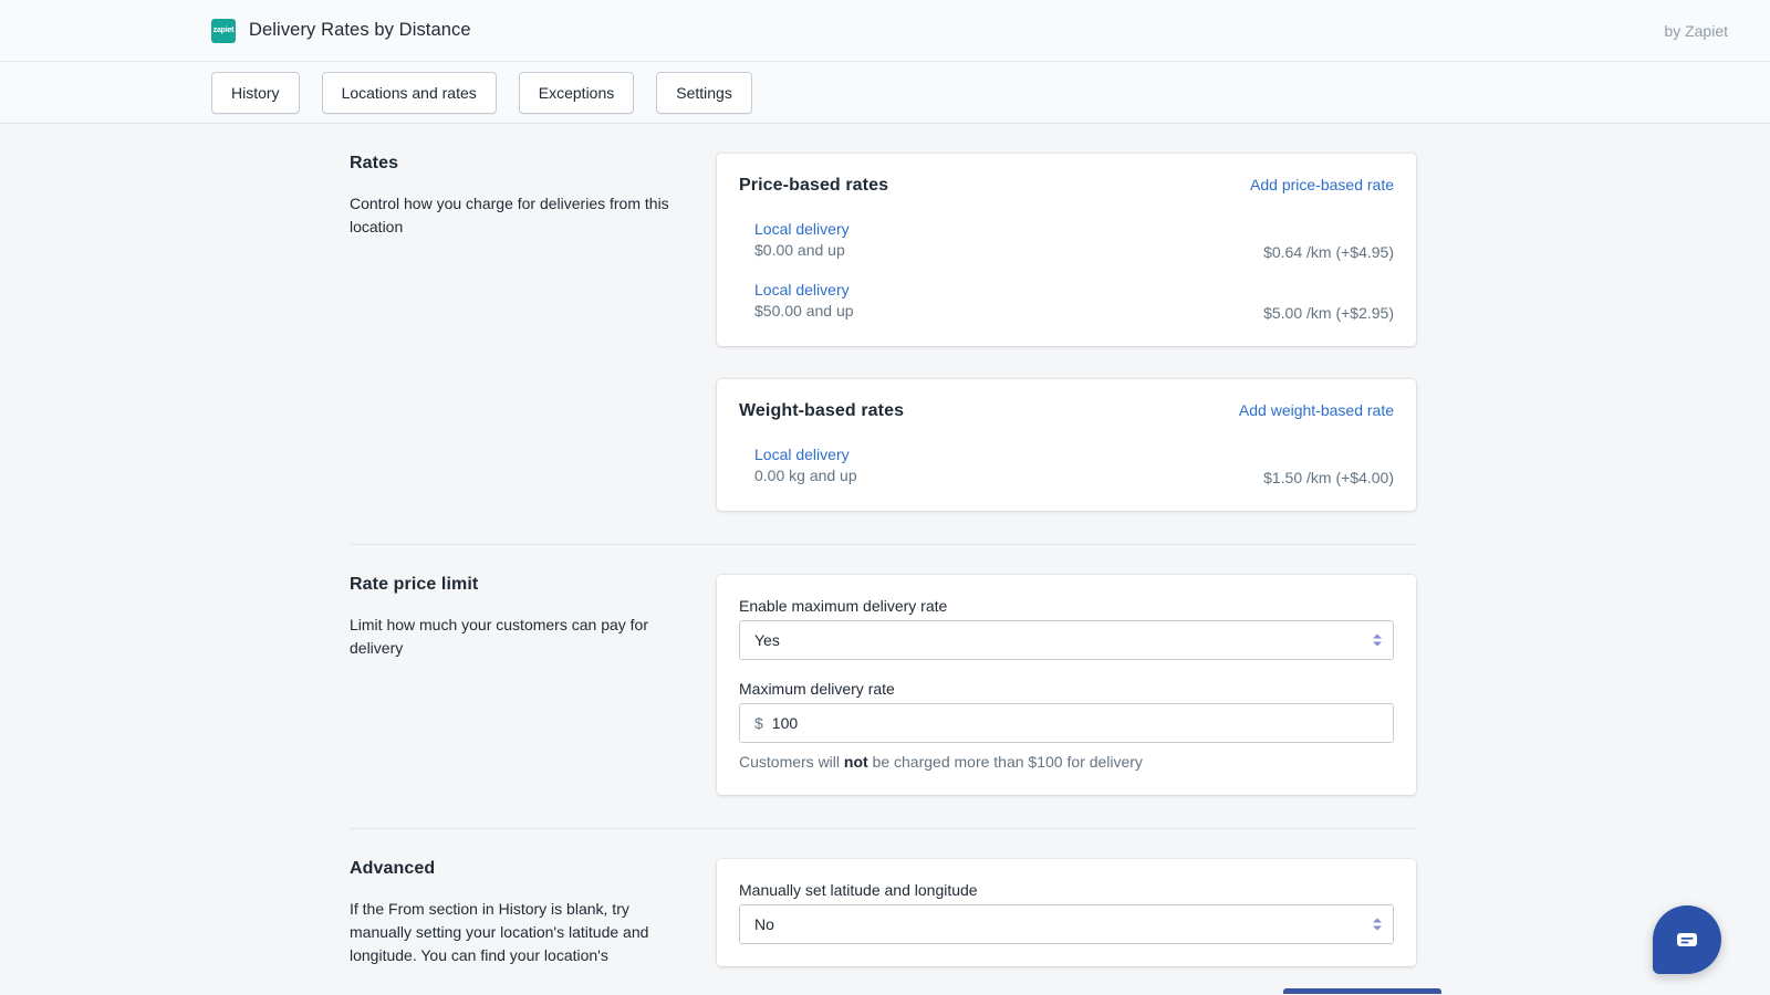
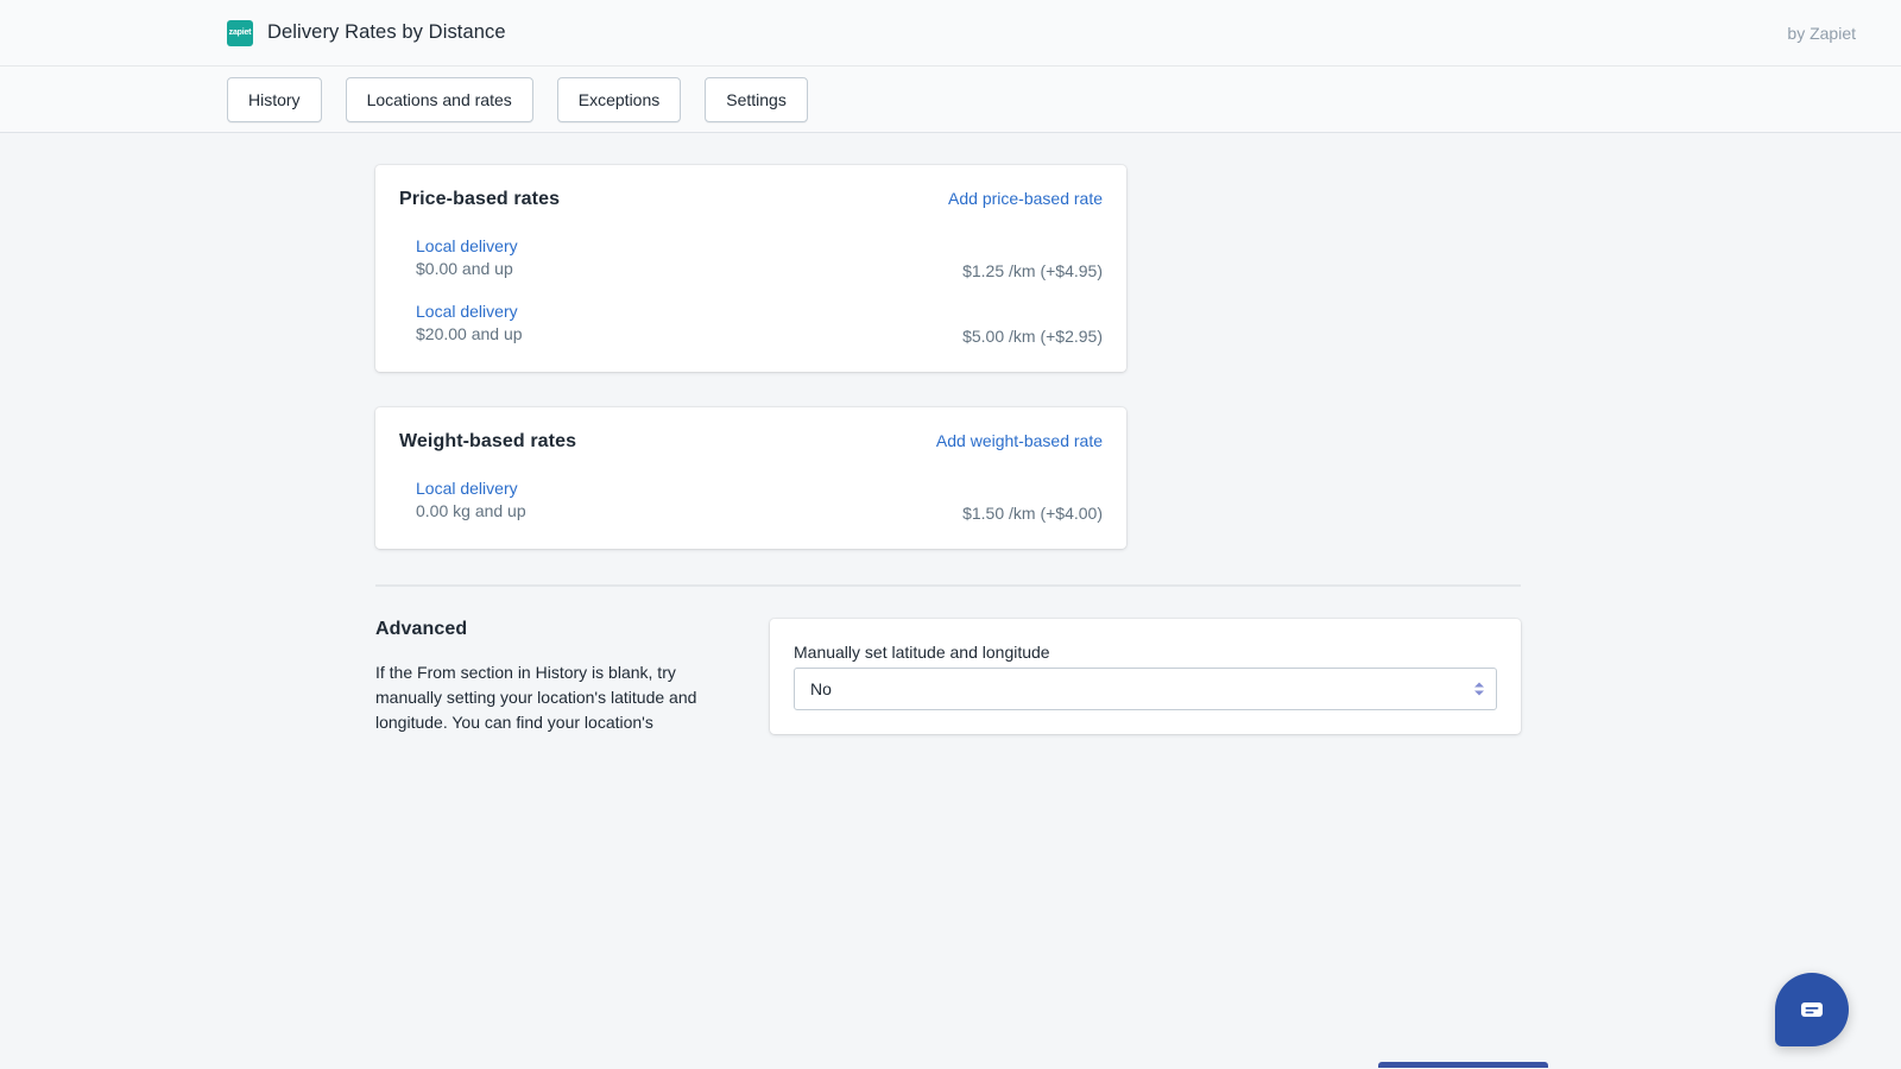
  Delivery Rates by Distance
  by Zapiet
  History
  Locations and rates
  Exceptions
  Settings
- Rates
- Control how you charge for deliveries from this location
  Price-based rates
  Add price-based rate
  Local delivery
  $0.00 and up
- $0.64 /km (+$4.95)
+ $1.25 /km (+$4.95)
  Local delivery
- $50.00 and up
+ $20.00 and up
  $5.00 /km (+$2.95)
  Weight-based rates
  Add weight-based rate
  Local delivery
  0.00 kg and up
  $1.50 /km (+$4.00)
- Rate price limit
- Limit how much your customers can pay for delivery
- Enable maximum delivery rate
- Yes
- Maximum delivery rate
- $
- 100
- Customers will not be charged more than $100 for delivery
  Advanced
  If the From section in History is blank, try manually setting your location's latitude and longitude. You can find your location's
  Manually set latitude and longitude
  No
